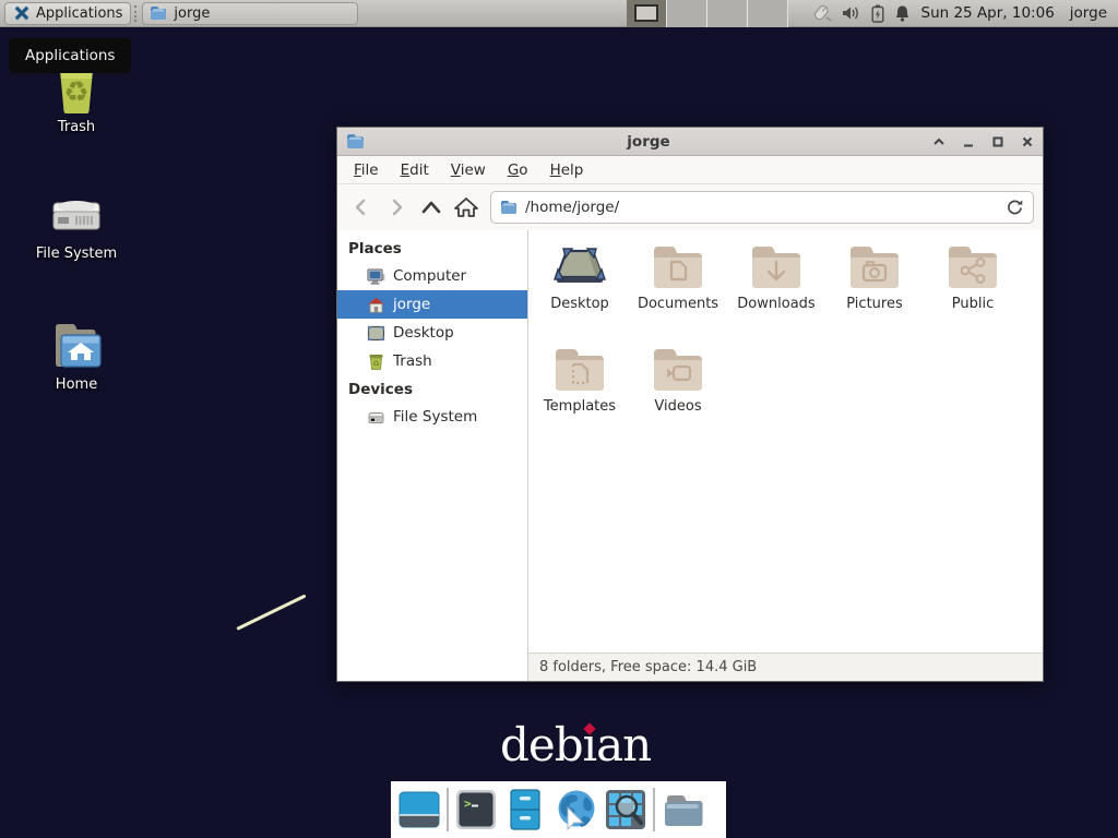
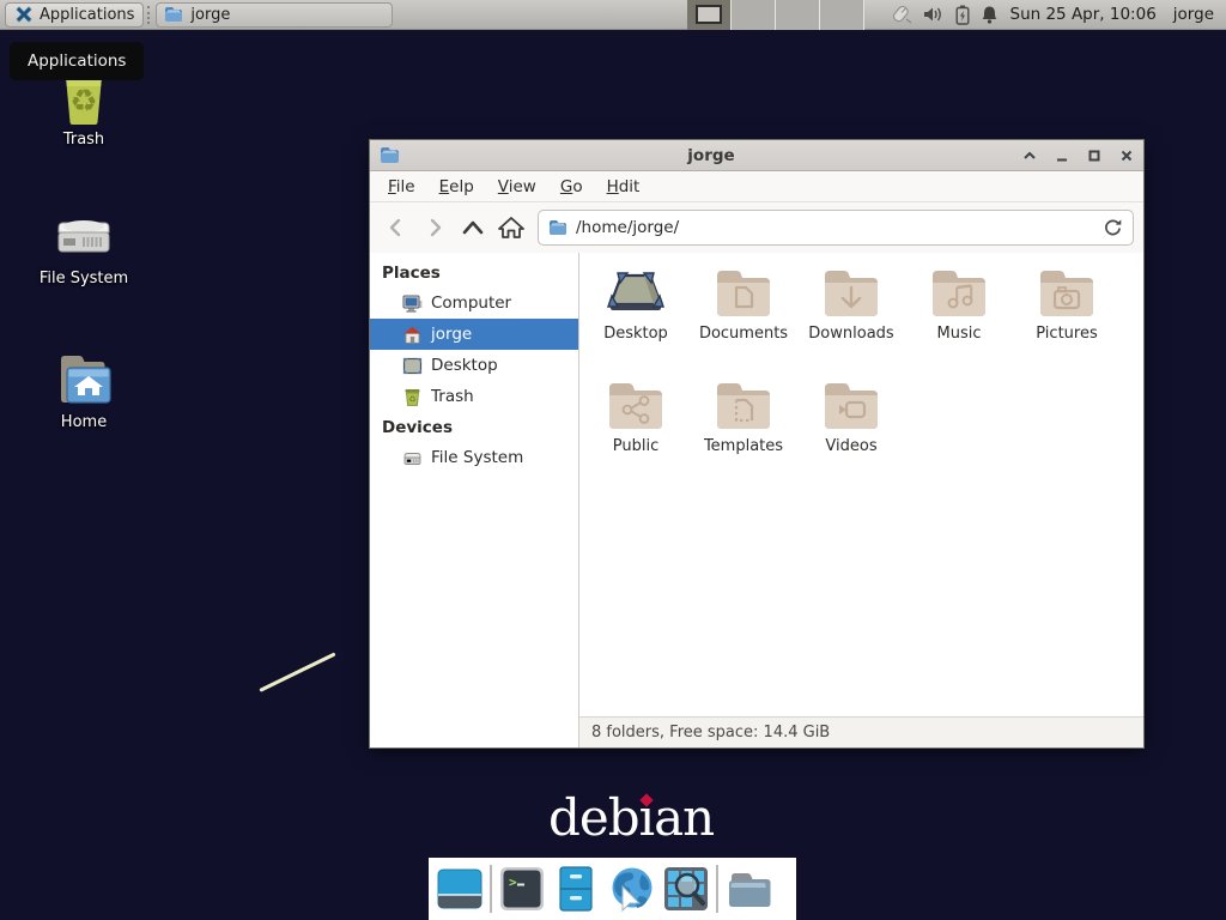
  Applications
  jorge
  Sun 25 Apr, 10:06
  jorge
  Applications
  ♻
  Trash
  File System
  Home
  debıan
  jorge
  File
- Edit
+ Eelp
  View
  Go
- Help
+ Hdit
  /home/jorge/
  Places
  Computer
  jorge
  Desktop
  ♻
  Trash
  Devices
  File System
  Desktop
  Documents
  Downloads
+ Music
  Pictures
  Public
  Templates
  Videos
  8 folders, Free space: 14.4 GiB
  >
